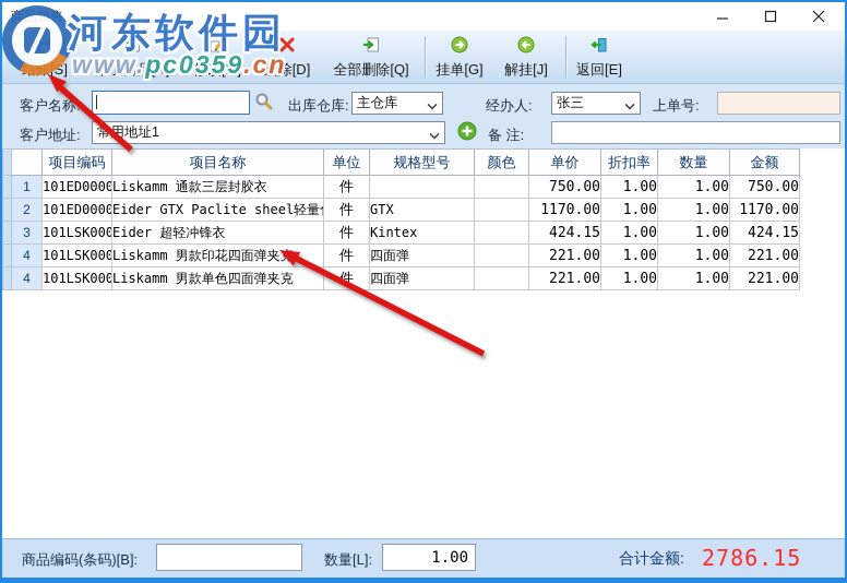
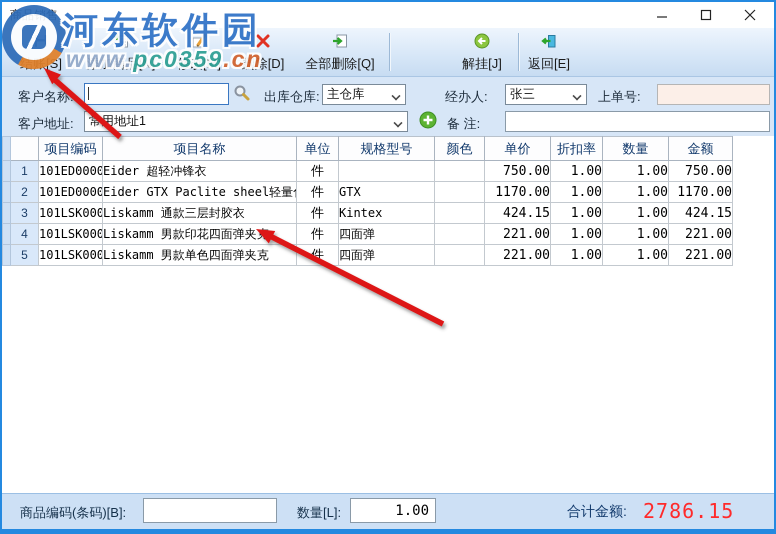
  添加商品[N]
  修改[M]
  删除[D]
  全部删除[Q]
- 挂单[G]
  解挂[J]
  返回[E]
  客户名称
  出库仓库:
  主仓库
  经办人:
  张三
  上单号:
  客户地址:
  常用地址1
  备 注:
  		项目编码	项目名称	单位	规格型号	颜色	单价	折扣率	数量	金额
- 	1	101ED0000	Liskamm 通款三层封胶衣	件			750.00	1.00	1.00	750.00
+ 	1	101ED0000	Eider 超轻冲锋衣	件			750.00	1.00	1.00	750.00
  	2	101ED0000	Eider GTX Paclite sheel轻量	件	GTX		1170.00	1.00	1.00	1170.00
- 	3	101LSK000	Eider 超轻冲锋衣	件	Kintex		424.15	1.00	1.00	424.15
+ 	3	101LSK000	Liskamm 通款三层封胶衣	件	Kintex		424.15	1.00	1.00	424.15
  	4	101LSK000	Liskamm 男款印花四面弹夹	件	四面弹		221.00	1.00	1.00	221.00
- 	4	101LSK000	Liskamm 男款单色四面弹夹克	件	四面弹		221.00	1.00	1.00	221.00
+ 	5	101LSK000	Liskamm 男款单色四面弹夹克	件	四面弹		221.00	1.00	1.00	221.00
  商品编码(条码)[B]:
  数量[L]:
  1.00
  合计金额:
  2786.15
  河东软件园
  www.pc0359.cn
